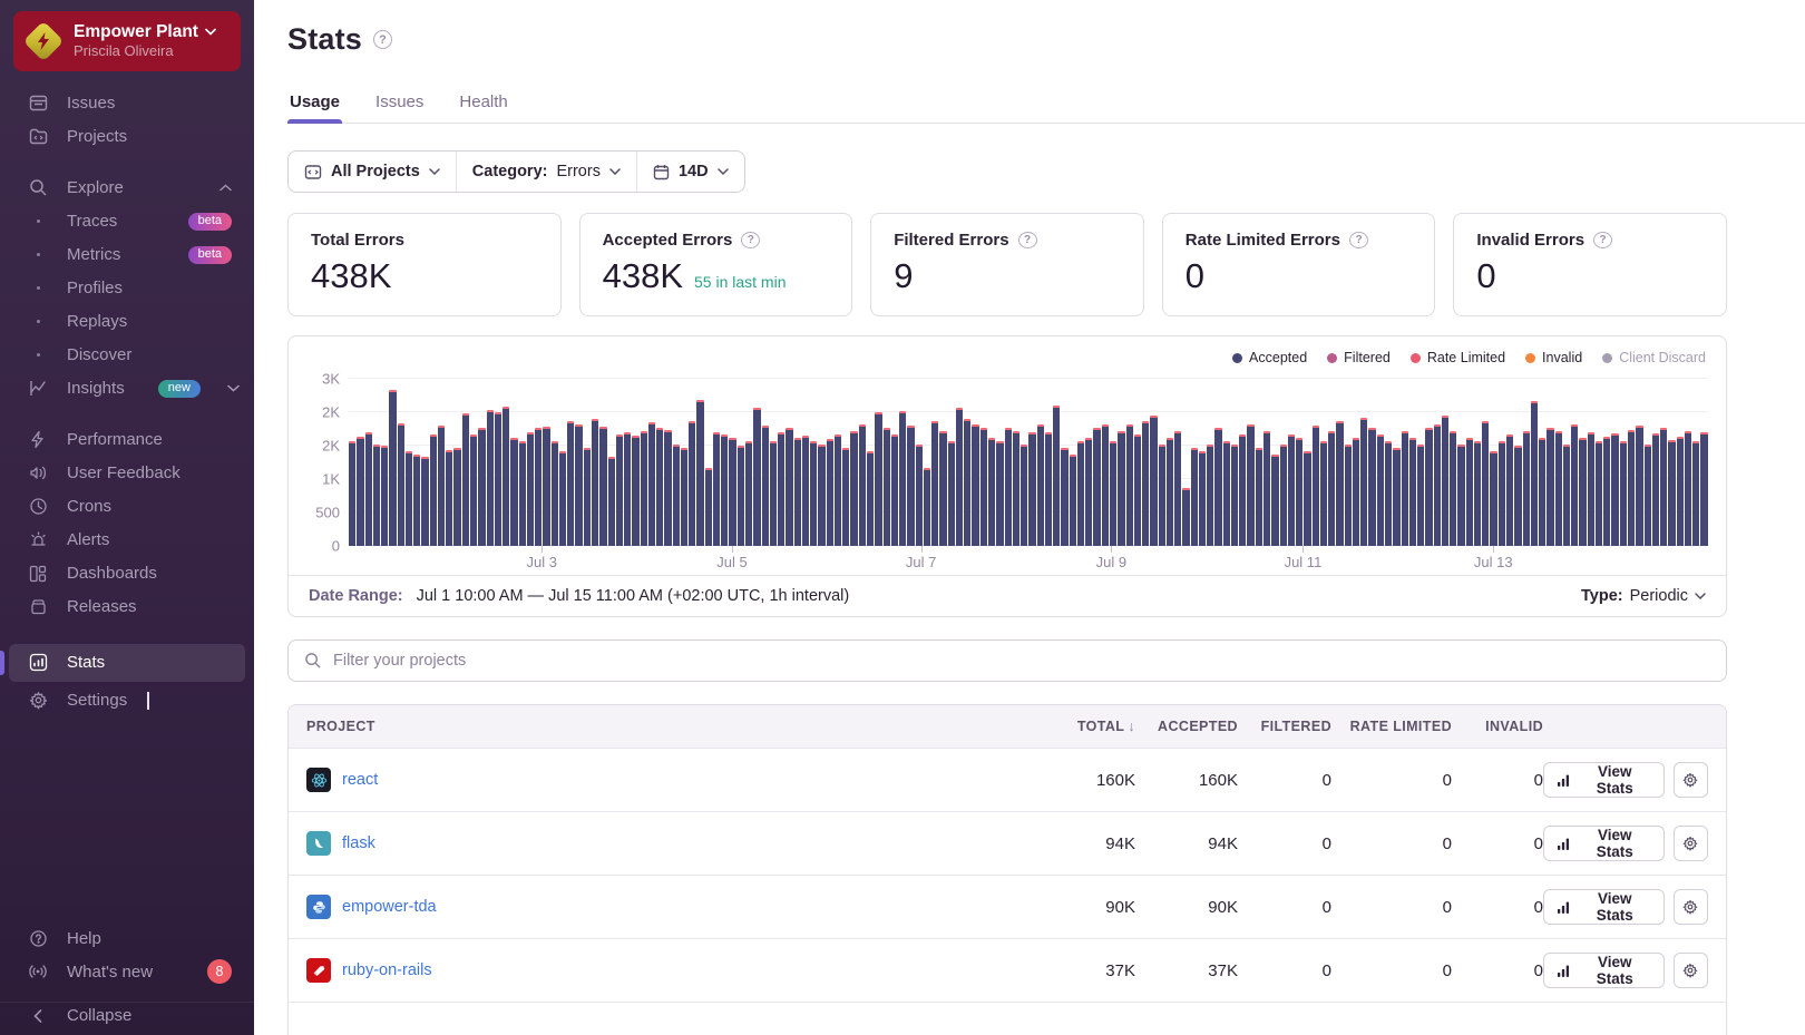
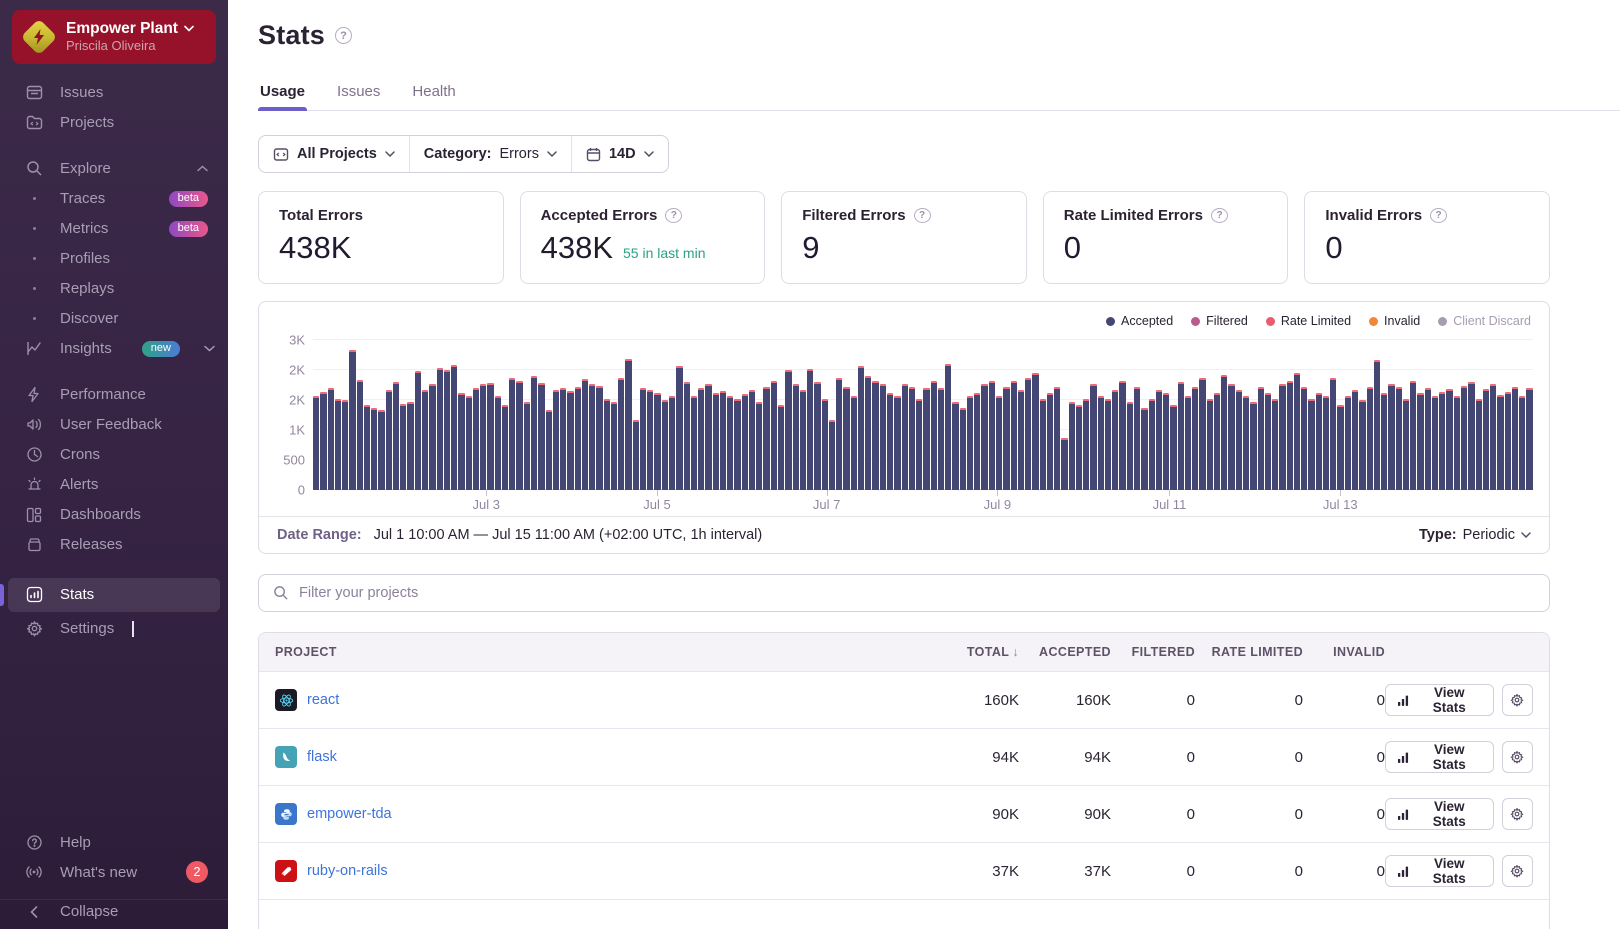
  Empower Plant
  Priscila Oliveira
  Issues
  Projects
  Explore
  Traces
  beta
  Metrics
  beta
  Profiles
  Replays
  Discover
  Insights
  new
  Performance
  User Feedback
  Crons
  Alerts
  Dashboards
  Releases
  Stats
  Settings
  Help
  What's new
- 8
+ 2
  Collapse
  Stats
  ?
  Usage
  Issues
  Health
  All Projects
  Category:
  Errors
  14D
  Total Errors
  438K
  Accepted Errors
  ?
  438K
  55 in last min
  Filtered Errors
  ?
  9
  Rate Limited Errors
  ?
  0
  Invalid Errors
  ?
  0
  Accepted
  Filtered
  Rate Limited
  Invalid
  Client Discard
  0
  500
  1K
  2K
  2K
  3K
  Jul 3
  Jul 5
  Jul 7
  Jul 9
  Jul 11
  Jul 13
  Date Range:
  Jul 1 10:00 AM — Jul 15 11:00 AM (+02:00 UTC, 1h interval)
  Type:
  Periodic
  Filter your projects
  PROJECT
  TOTAL ↓
  ACCEPTED
  FILTERED
  RATE LIMITED
  INVALID
  react
  160K
  160K
  0
  0
  0
  View Stats
  flask
  94K
  94K
  0
  0
  0
  View Stats
  empower-tda
  90K
  90K
  0
  0
  0
  View Stats
  ruby-on-rails
  37K
  37K
  0
  0
  0
  View Stats
